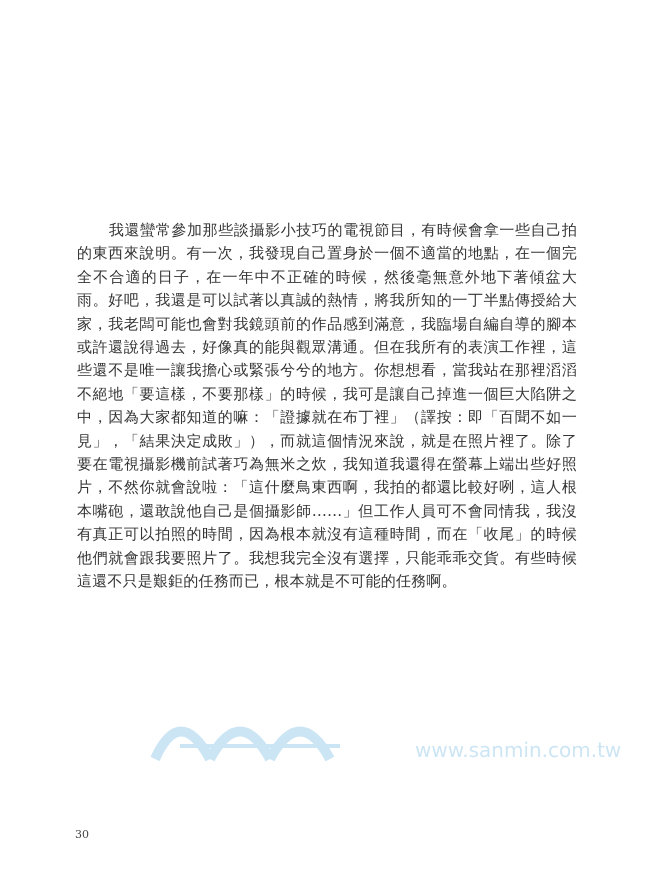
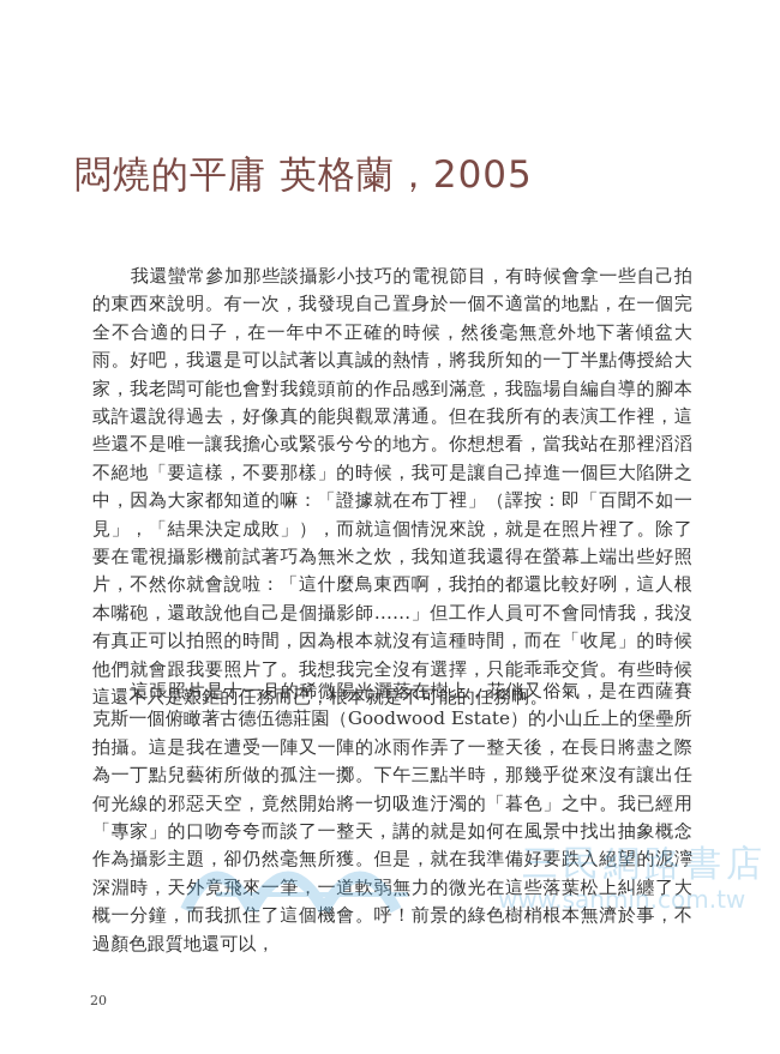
+ 悶燒的平庸 英格蘭，2005
  我還蠻常參加那些談攝影小技巧的電視節目，有時候會拿一些自己拍的東西來說明。有一次，我發現自己置身於一個不適當的地點，在一個完全不合適的日子，在一年中不正確的時候，然後毫無意外地下著傾盆大雨。好吧，我還是可以試著以真誠的熱情，將我所知的一丁半點傳授給大家，我老闆可能也會對我鏡頭前的作品感到滿意，我臨場自編自導的腳本或許還說得過去，好像真的能與觀眾溝通。但在我所有的表演工作裡，這些還不是唯一讓我擔心或緊張兮兮的地方。你想想看，當我站在那裡滔滔不絕地「要這樣，不要那樣」的時候，我可是讓自己掉進一個巨大陷阱之中，因為大家都知道的嘛：「證據就在布丁裡」（譯按：即「百聞不如一見」，「結果決定成敗」），而就這個情況來說，就是在照片裡了。除了要在電視攝影機前試著巧為無米之炊，我知道我還得在螢幕上端出些好照片，不然你就會說啦：「這什麼鳥東西啊，我拍的都還比較好咧，這人根本嘴砲，還敢說他自己是個攝影師……」但工作人員可不會同情我，我沒有真正可以拍照的時間，因為根本就沒有這種時間，而在「收尾」的時候他們就會跟我要照片了。我想我完全沒有選擇，只能乖乖交貨。有些時候這還不只是艱鉅的任務而已，根本就是不可能的任務啊。
+ 這張照片是十一月的稀微陽光灑落在樹上，花俏又俗氣，是在西薩賽克斯一個俯瞰著古德伍德莊園（Goodwood Estate）的小山丘上的堡壘所拍攝。這是我在遭受一陣又一陣的冰雨作弄了一整天後，在長日將盡之際為一丁點兒藝術所做的孤注一擲。下午三點半時，那幾乎從來沒有讓出任何光線的邪惡天空，竟然開始將一切吸進汙濁的「暮色」之中。我已經用「專家」的口吻夸夸而談了一整天，講的就是如何在風景中找出抽象概念作為攝影主題，卻仍然毫無所獲。但是，就在我準備好要跌入絕望的泥濘深淵時，天外竟飛來一筆，一道軟弱無力的微光在這些落葉松上糾纏了大概一分鐘，而我抓住了這個機會。呼！前景的綠色樹梢根本無濟於事，不過顏色跟質地還可以，
+ 三民網路書店
  www.sanmin.com.tw
- 30
+ 20
